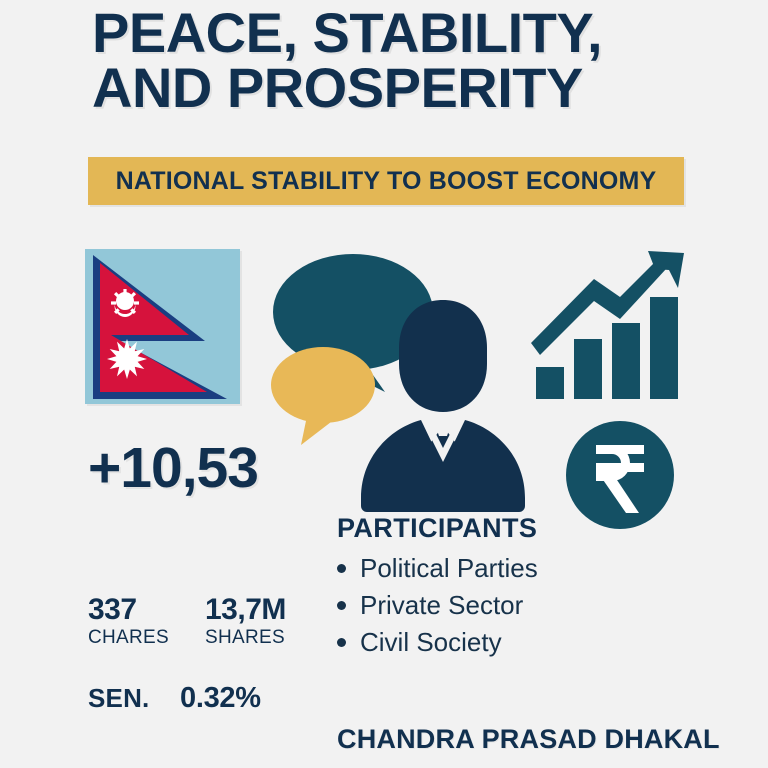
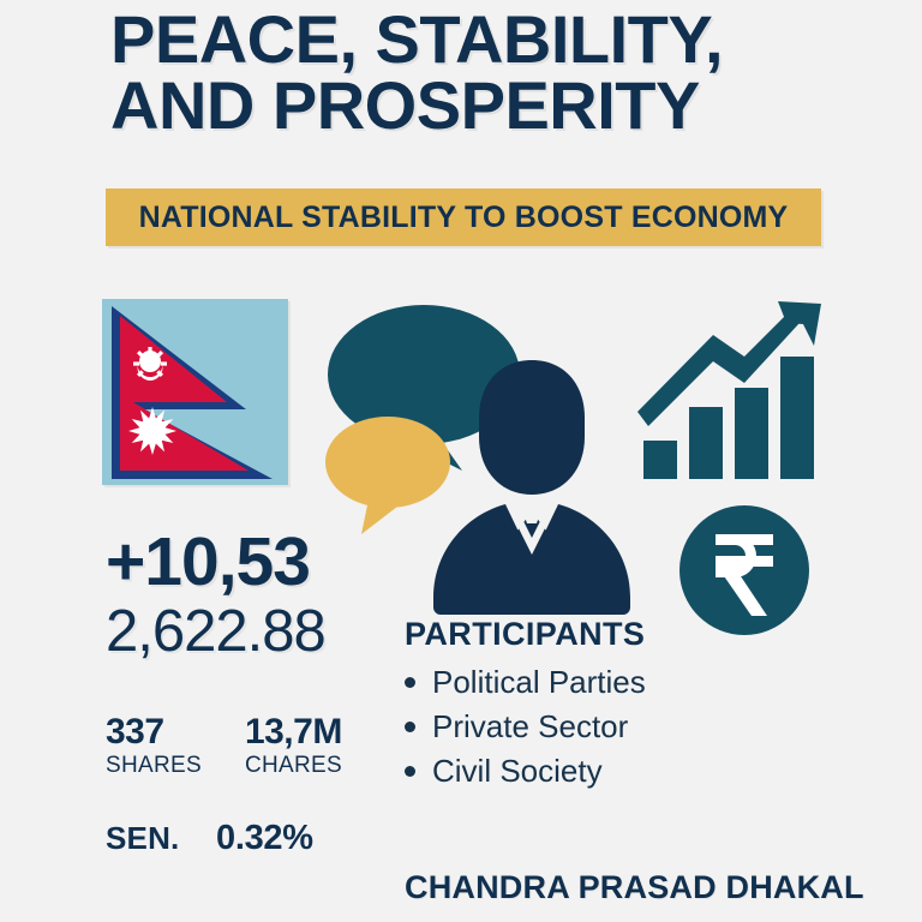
  PEACE, STABILITY,
  AND PROSPERITY
  NATIONAL STABILITY TO BOOST ECONOMY
  +10,53
+ 2,622.88
  337
- CHARES
+ SHARES
  13,7M
- SHARES
+ CHARES
  SEN.
  0.32%
  PARTICIPANTS
  Political Parties
  Private Sector
  Civil Society
  CHANDRA PRASAD DHAKAL
